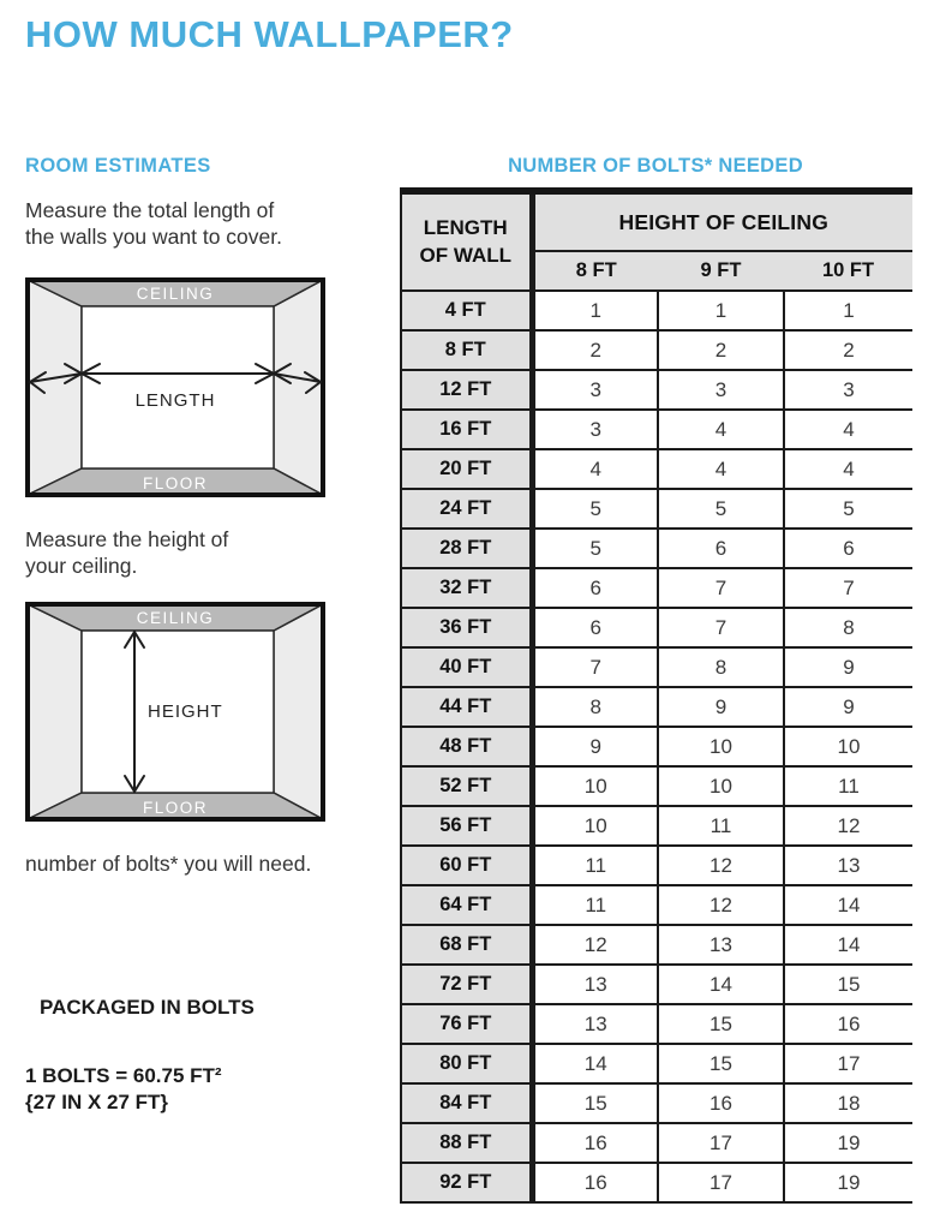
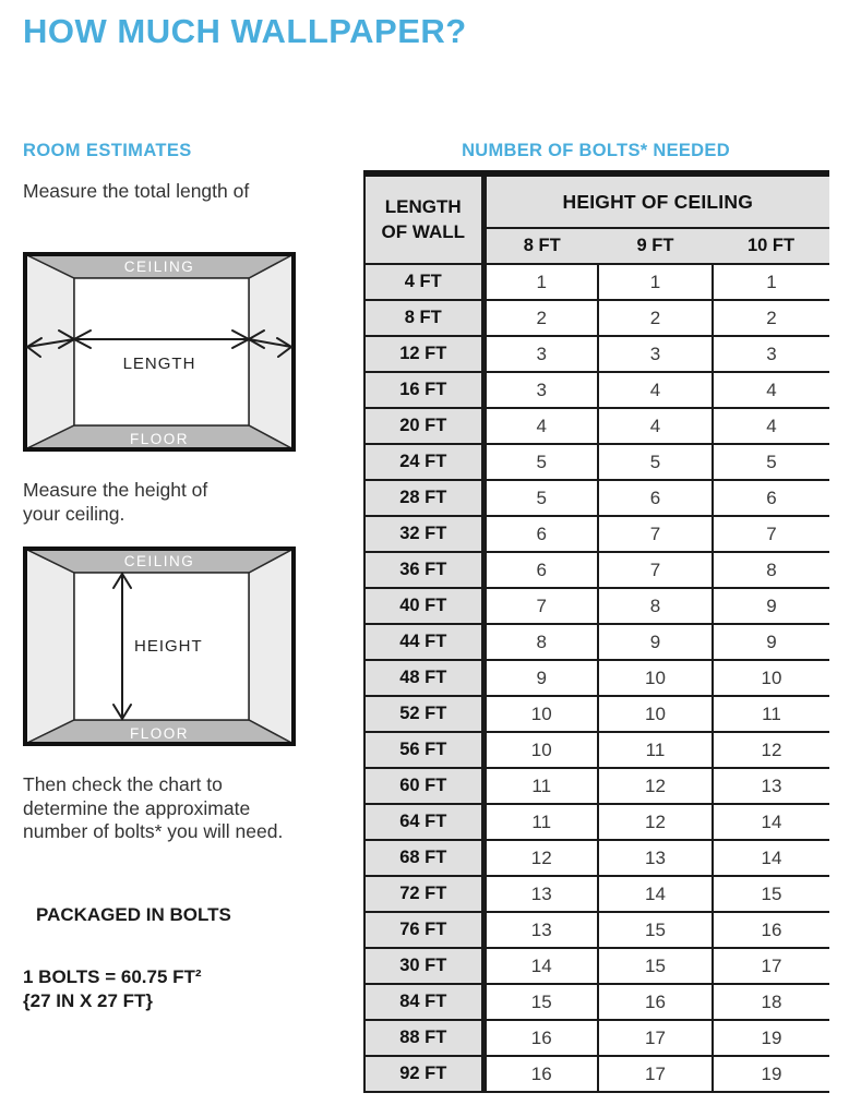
  HOW MUCH WALLPAPER?
  ROOM ESTIMATES
  Measure the total length of
- the walls you want to cover.
  CEILING
  FLOOR
  LENGTH
  Measure the height of
  your ceiling.
  CEILING
  FLOOR
  HEIGHT
+ Then check the chart to
+ determine the approximate
  number of bolts* you will need.
  PACKAGED IN BOLTS
  1 BOLTS = 60.75 FT²
  {27 IN X 27 FT}
  NUMBER OF BOLTS* NEEDED
  LENGTH OF WALL	HEIGHT OF CEILING
  8 FT	9 FT	10 FT
  4 FT	1	1	1
  8 FT	2	2	2
  12 FT	3	3	3
  16 FT	3	4	4
  20 FT	4	4	4
  24 FT	5	5	5
  28 FT	5	6	6
  32 FT	6	7	7
  36 FT	6	7	8
  40 FT	7	8	9
  44 FT	8	9	9
  48 FT	9	10	10
  52 FT	10	10	11
  56 FT	10	11	12
  60 FT	11	12	13
  64 FT	11	12	14
  68 FT	12	13	14
  72 FT	13	14	15
  76 FT	13	15	16
- 80 FT	14	15	17
+ 30 FT	14	15	17
  84 FT	15	16	18
  88 FT	16	17	19
  92 FT	16	17	19
